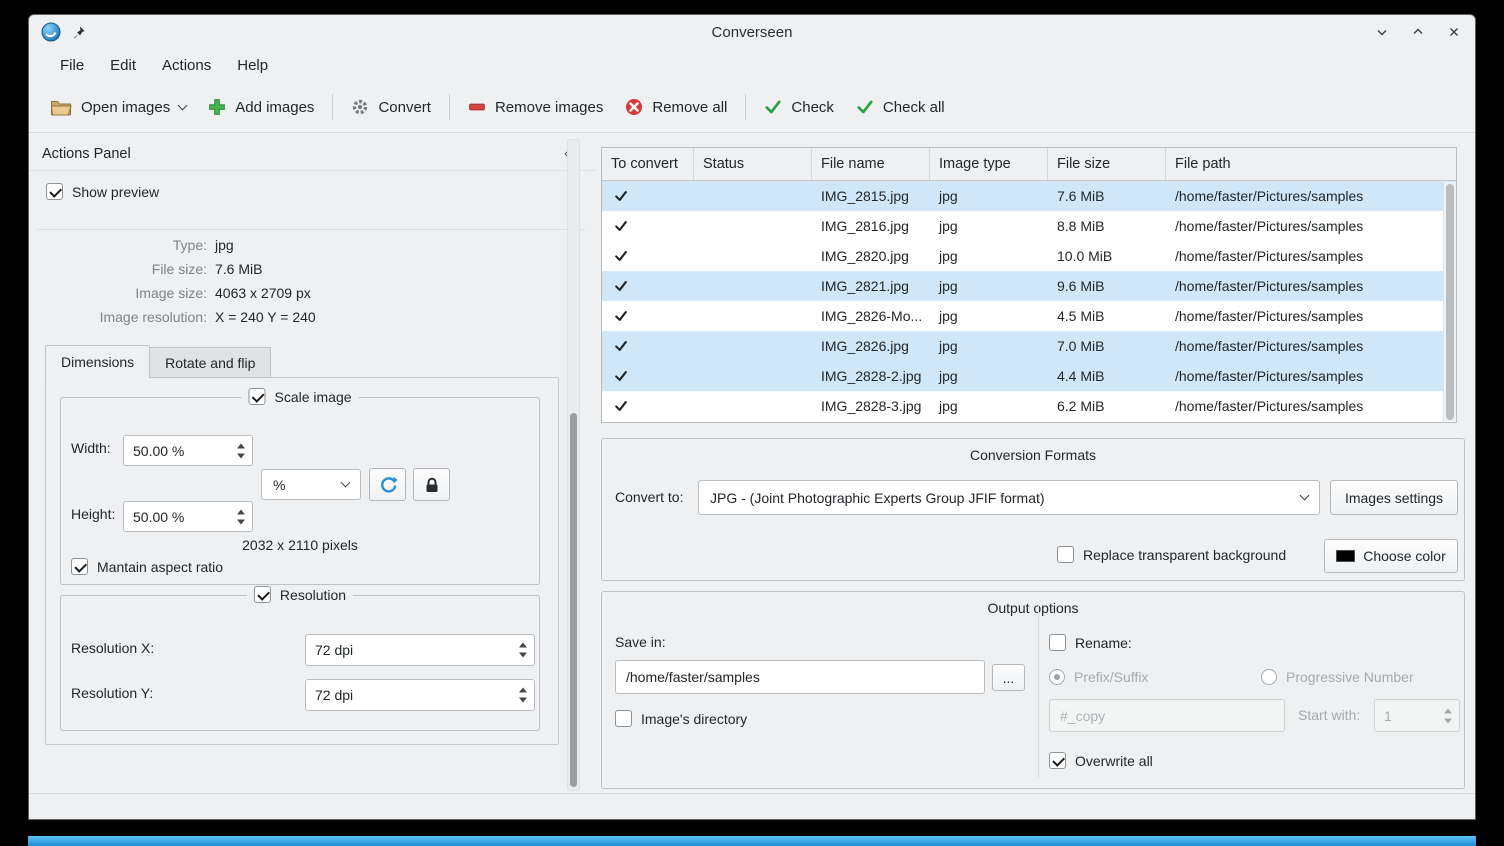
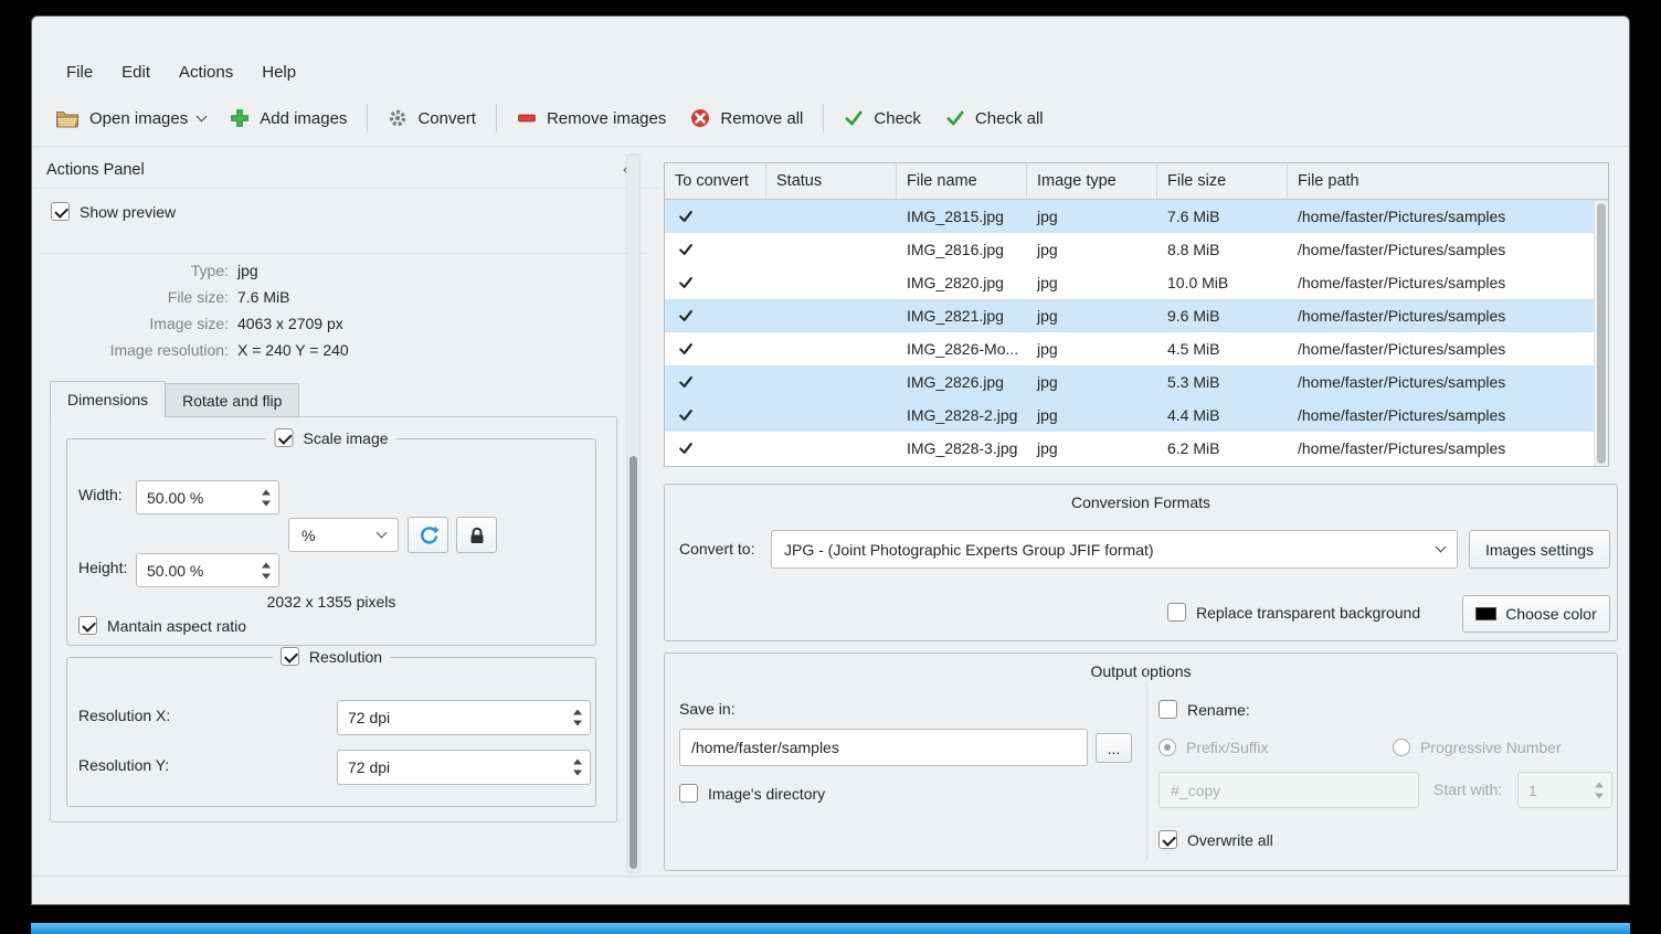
- Converseen
  File
  Edit
  Actions
  Help
  Open images
  Add images
  Convert
  Remove images
  Remove all
  Check
  Check all
  Actions Panel
  Show preview
  Type:
  jpg
  File size:
  7.6 MiB
  Image size:
  4063 x 2709 px
  Image resolution:
  X = 240 Y = 240
  Dimensions
  Rotate and flip
  Scale image
  Width:
  50.00 %
  %
  Height:
  50.00 %
- 2032 x 2110 pixels
+ 2032 x 1355 pixels
  Mantain aspect ratio
  Resolution
  Resolution X:
  72 dpi
  Resolution Y:
  72 dpi
  To convert
  Status
  File name
  Image type
  File size
  File path
  IMG_2815.jpg
  jpg
  7.6 MiB
  /home/faster/Pictures/samples
  IMG_2816.jpg
  jpg
  8.8 MiB
  /home/faster/Pictures/samples
  IMG_2820.jpg
  jpg
  10.0 MiB
  /home/faster/Pictures/samples
  IMG_2821.jpg
  jpg
  9.6 MiB
  /home/faster/Pictures/samples
  IMG_2826-Mo...
  jpg
  4.5 MiB
  /home/faster/Pictures/samples
  IMG_2826.jpg
  jpg
- 7.0 MiB
+ 5.3 MiB
  /home/faster/Pictures/samples
  IMG_2828-2.jpg
  jpg
  4.4 MiB
  /home/faster/Pictures/samples
  IMG_2828-3.jpg
  jpg
  6.2 MiB
  /home/faster/Pictures/samples
  Conversion Formats
  Convert to:
  JPG - (Joint Photographic Experts Group JFIF format)
  Images settings
  Replace transparent background
  Choose color
  Outputptions
  Save in:
  /home/faster/samples
  ...
  Image's directory
  Rename:
  Prefix/Suffix
  Progressive Number
  #_copy
  Start with:
  1
  Overwrite all
